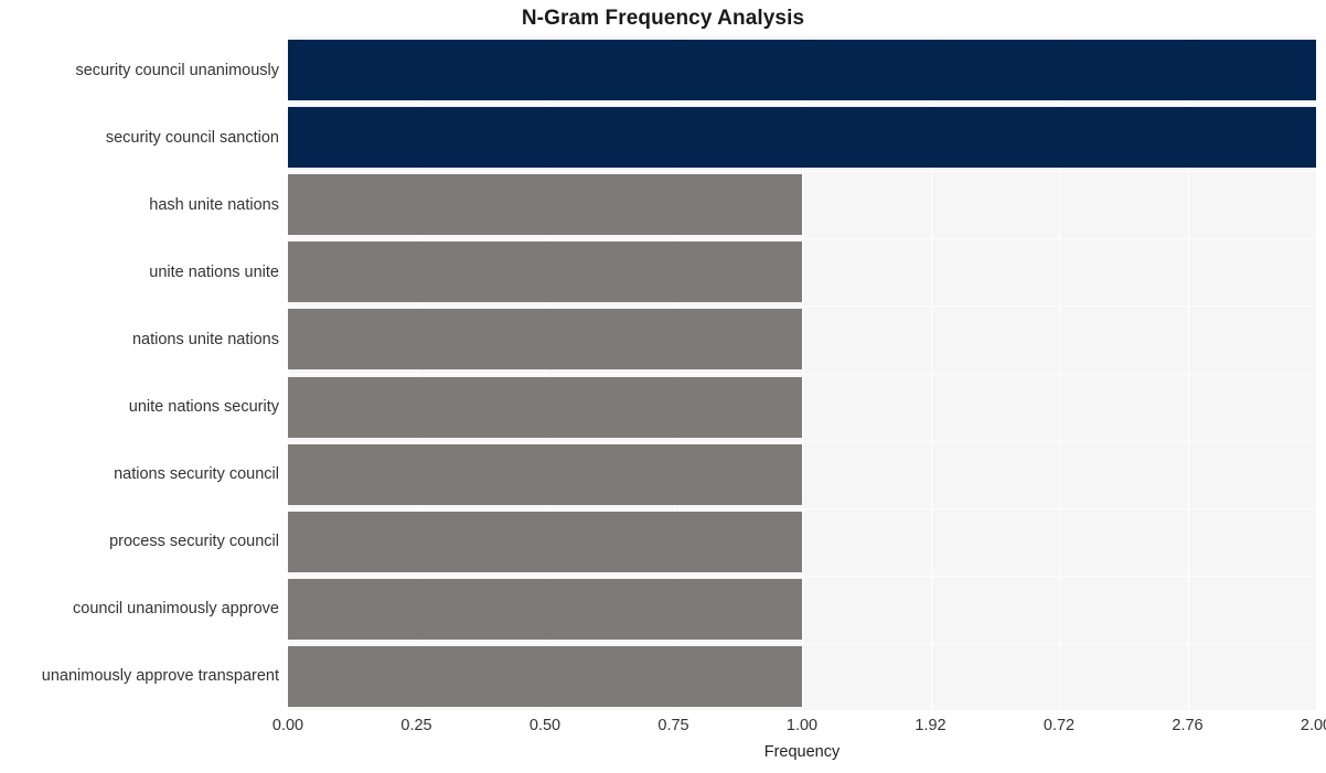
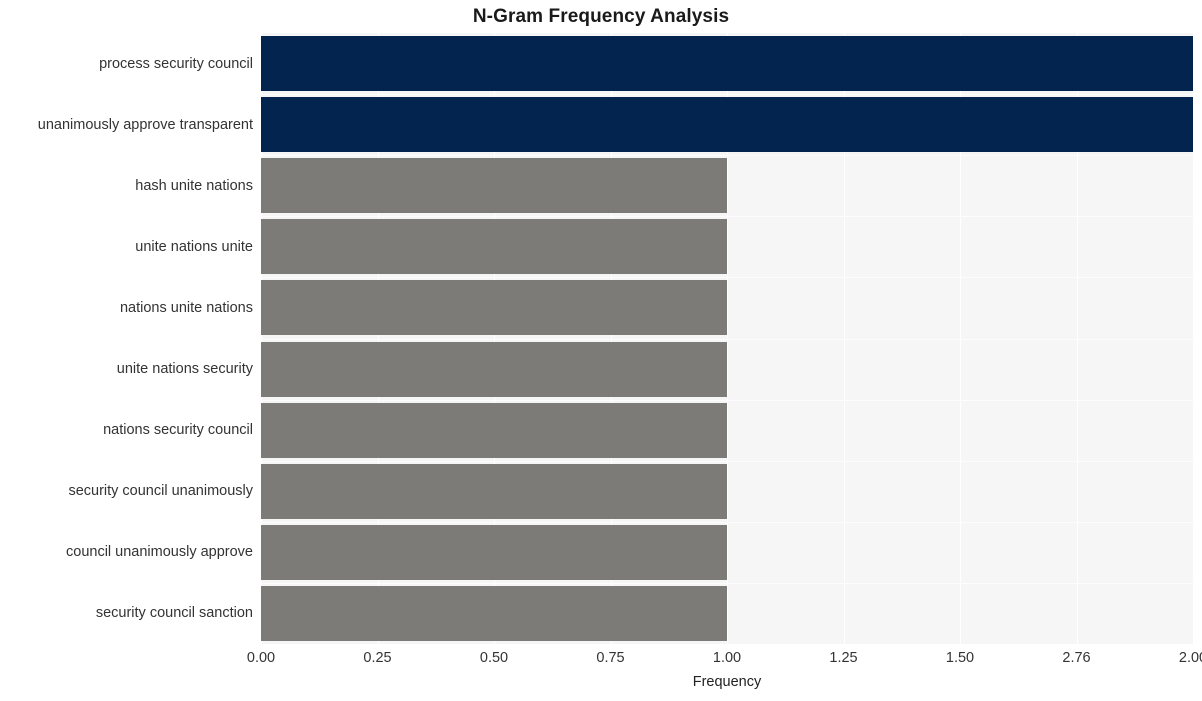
  N-Gram Frequency Analysis
- security council unanimously
+ process security council
- security council sanction
+ unanimously approve transparent
  hash unite nations
  unite nations unite
  nations unite nations
  unite nations security
  nations security council
- process security council
+ security council unanimously
  council unanimously approve
- unanimously approve transparent
+ security council sanction
  0.00
  0.25
  0.50
  0.75
  1.00
- 1.92
+ 1.25
- 0.72
+ 1.50
  2.76
  2.0
  Frequency
